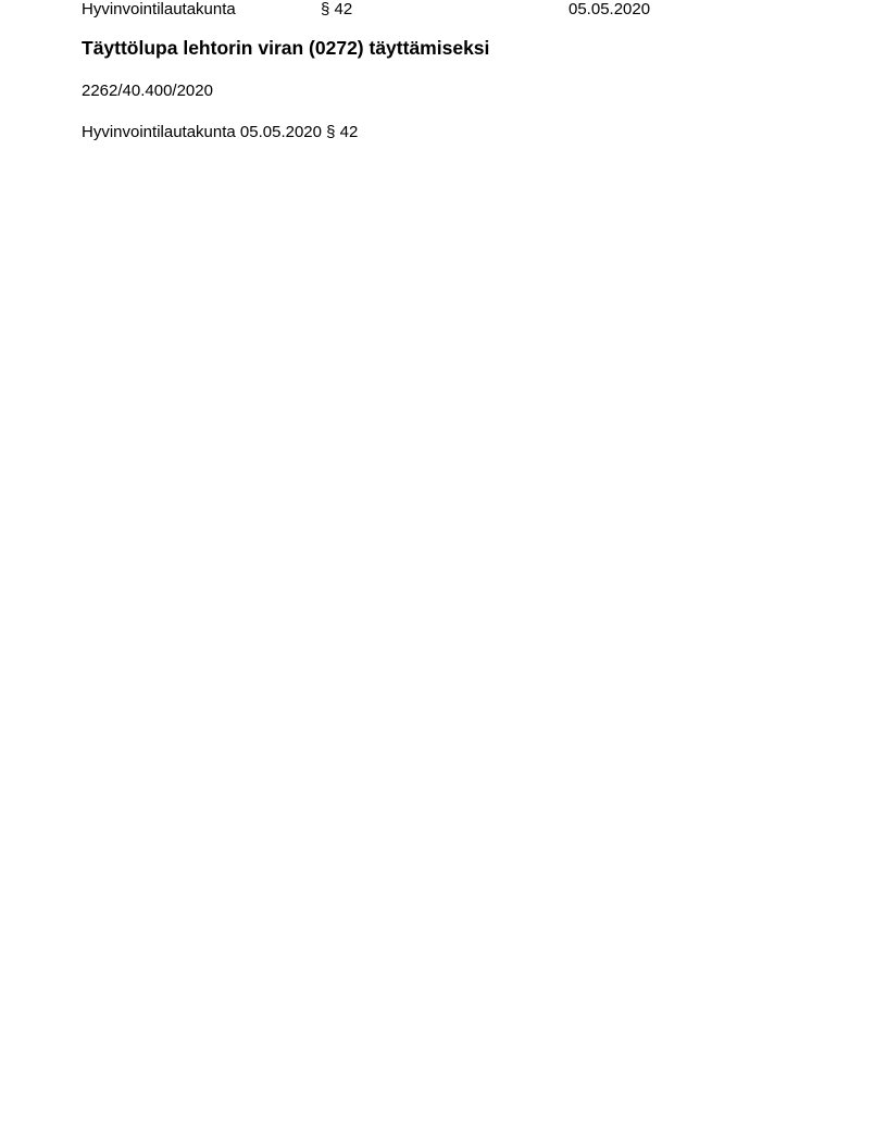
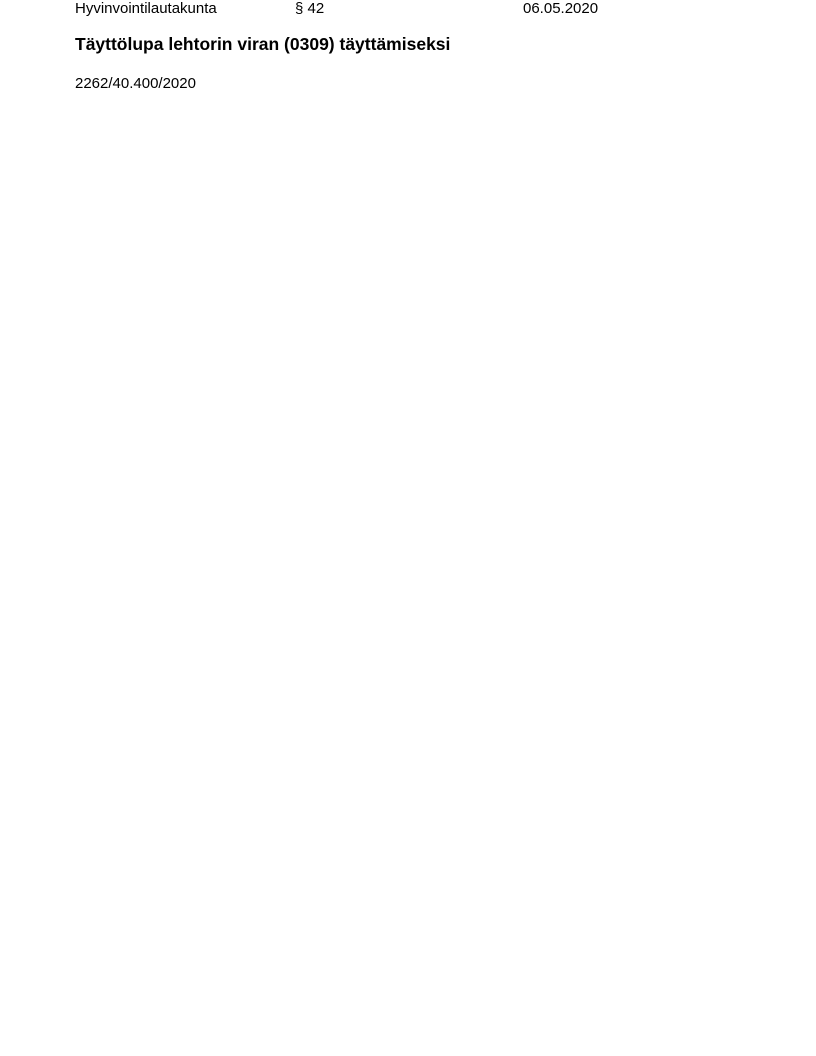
  Hyvinvointilautakunta
  § 42
- 05.05.2020
+ 06.05.2020
- Täyttölupa lehtorin viran (0272) täyttämiseksi
+ Täyttölupa lehtorin viran (0309) täyttämiseksi
  2262/40.400/2020
- Hyvinvointilautakunta 05.05.2020 § 42
